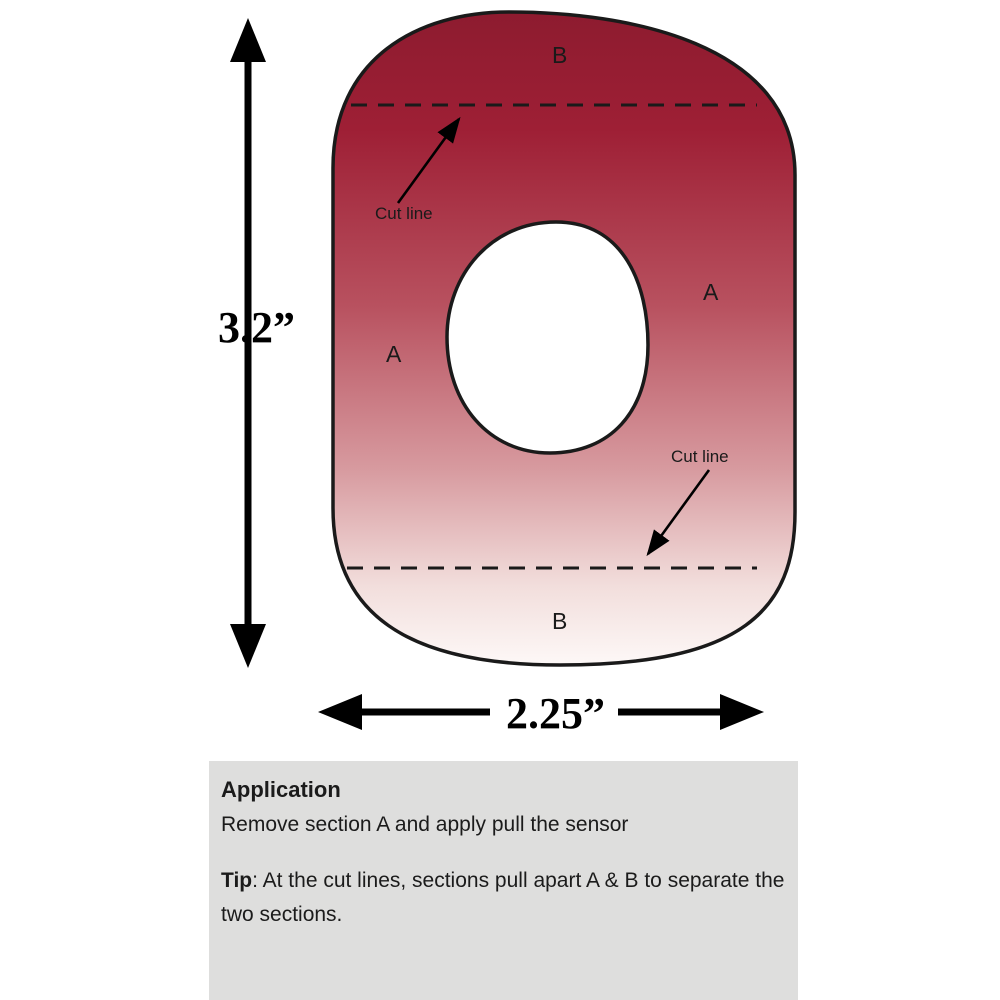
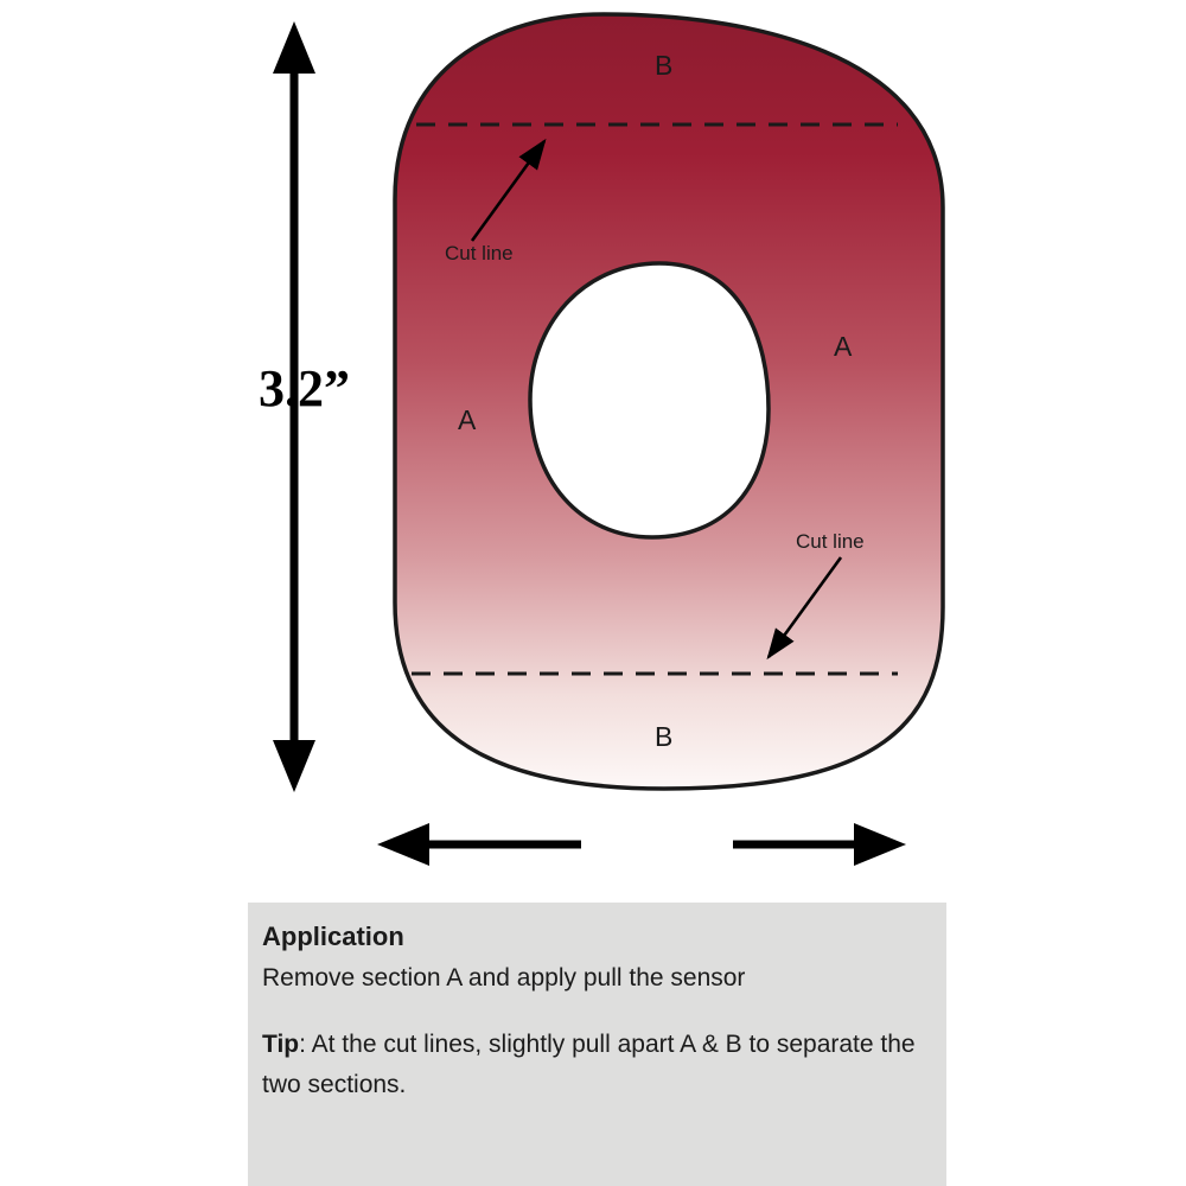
  3.2”
- 2.25”
  B
  B
  A
  A
  Cut line
  Cut line
  Application
  Remove section A and apply pull the sensor
- Tip: At the cut lines, sections pull apart A & B to separate the two sections.
+ Tip: At the cut lines, slightly pull apart A & B to separate the two sections.
